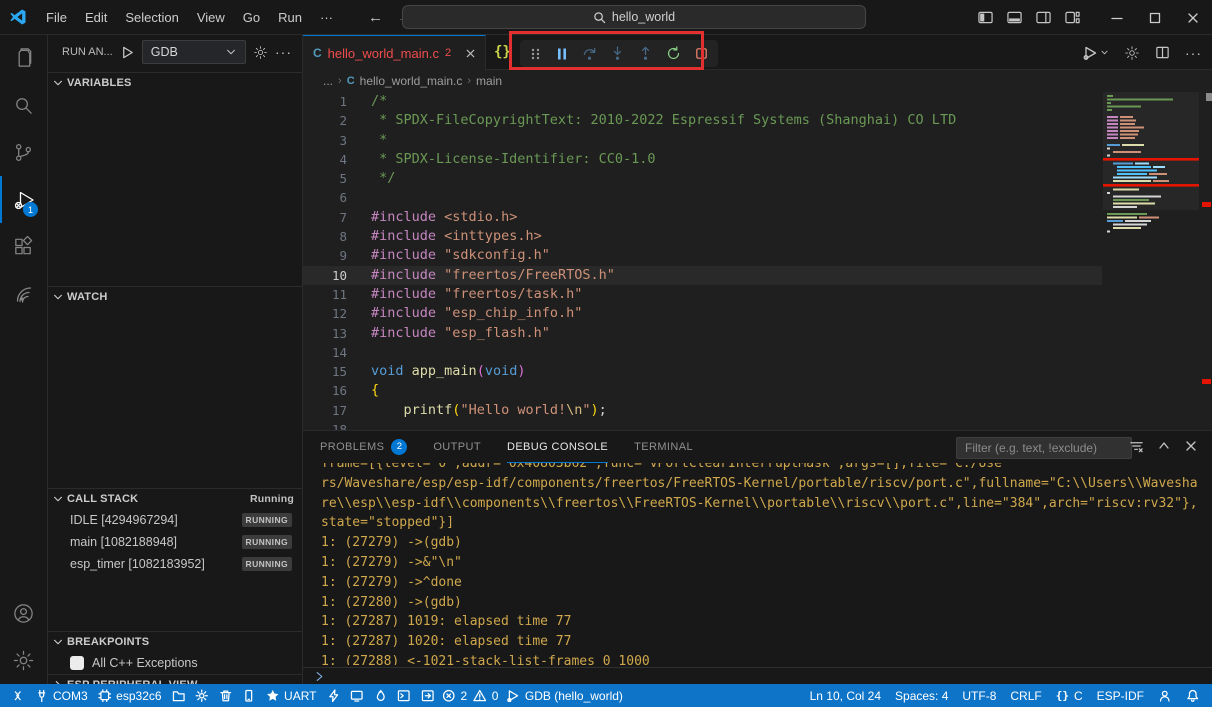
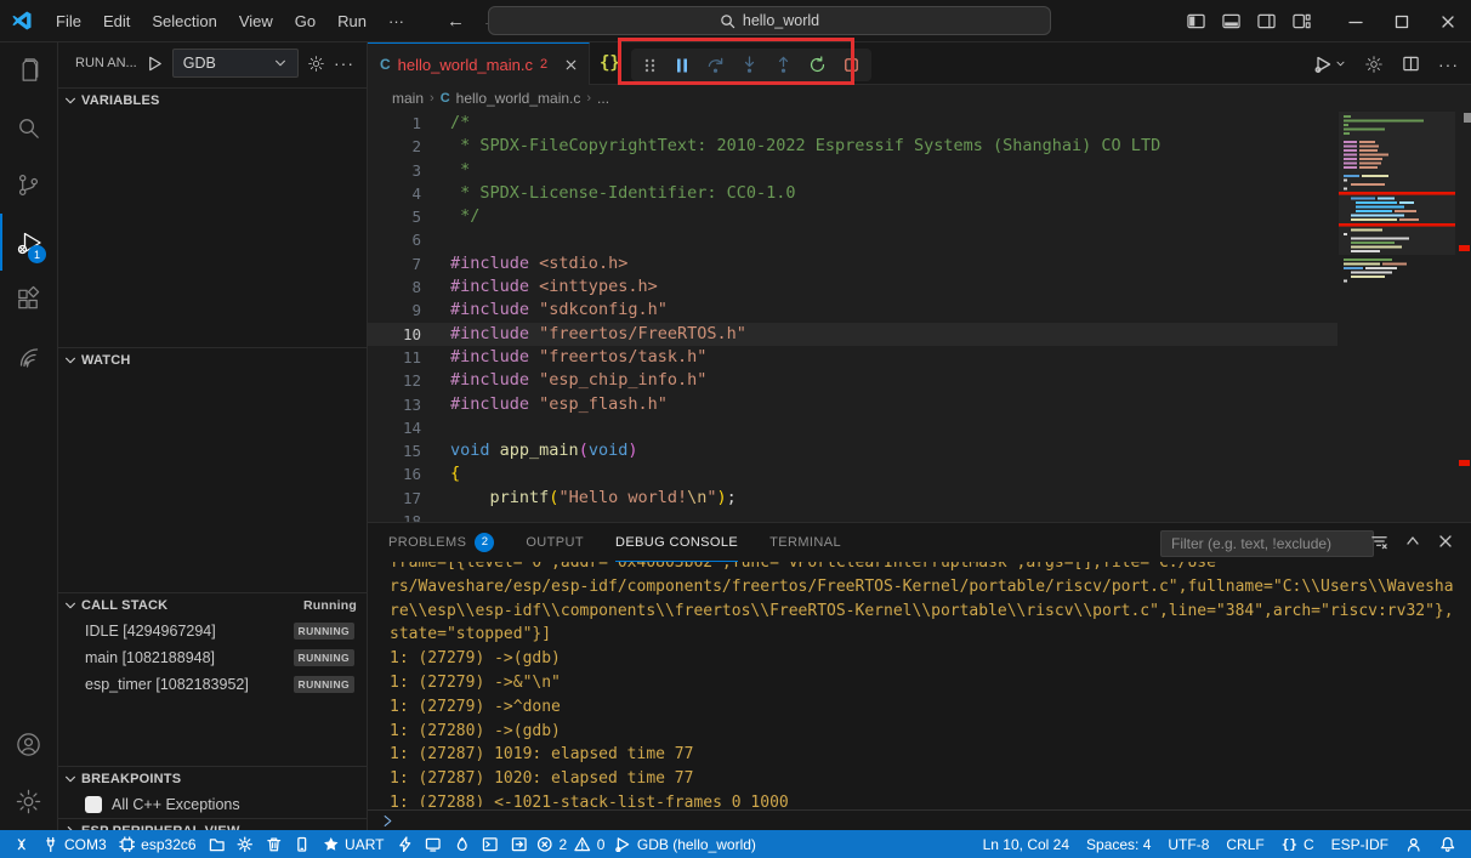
  File
  Edit
  Selection
  View
  Go
  Run
  ···
  ←
  hello_world
  1
  RUN AN...
  GDB
  ···
  VARIABLES
  WATCH
  CALL STACK
  Running
  IDLE [4294967294]
  RUNNING
  main [1082188948]
  RUNNING
  esp_timer [1082183952]
  RUNNING
  BREAKPOINTS
  All C++ Exceptions
  C
  hello_world_main.c
  2
  {}
  ···
- ...
+ main
  ›
  C
  hello_world_main.c
  ›
- main
+ ...
  1
  /*
  2
  * SPDX-FileCopyrightText: 2010-2022 Espressif Systems (Shanghai) CO LTD
  3
  *
  4
  * SPDX-License-Identifier: CC0-1.0
  5
  */
  6
  7
  #include <stdio.h>
  8
  #include <inttypes.h>
  9
  #include "sdkconfig.h"
  10
  #include "freertos/FreeRTOS.h"
  11
  #include "freertos/task.h"
  12
  #include "esp_chip_info.h"
  13
  #include "esp_flash.h"
  14
  15
  void app_main(void)
  16
  {
  17
  printf("Hello world!\n");
  PROBLEMS
  2
  OUTPUT
  DEBUG CONSOLE
  TERMINAL
  Filter (e.g. text, !exclude)
  frame=[{level="0",addr="0x40803b62",func="vPortClearInterruptMask",args=[],file="C:/Use
  rs/Waveshare/esp/esp-idf/components/freertos/FreeRTOS-Kernel/portable/riscv/port.c",fullname="C:\\Users\\Wavesha
  re\\esp\\esp-idf\\components\\freertos\\FreeRTOS-Kernel\\portable\\riscv\\port.c",line="384",arch="riscv:rv32"},
  state="stopped"}]
  1: (27279) ->(gdb)
  1: (27279) ->&"\n"
  1: (27279) ->^done
  1: (27280) ->(gdb)
  1: (27287) 1019: elapsed time 77
  1: (27287) 1020: elapsed time 77
  1: (27288) <-1021-stack-list-frames 0 1000
  COM3
  esp32c6
  UART
  2
  0
  GDB (hello_world)
  Ln 10, Col 24
  Spaces: 4
  UTF-8
  CRLF
  {}
  C
  ESP-IDF
